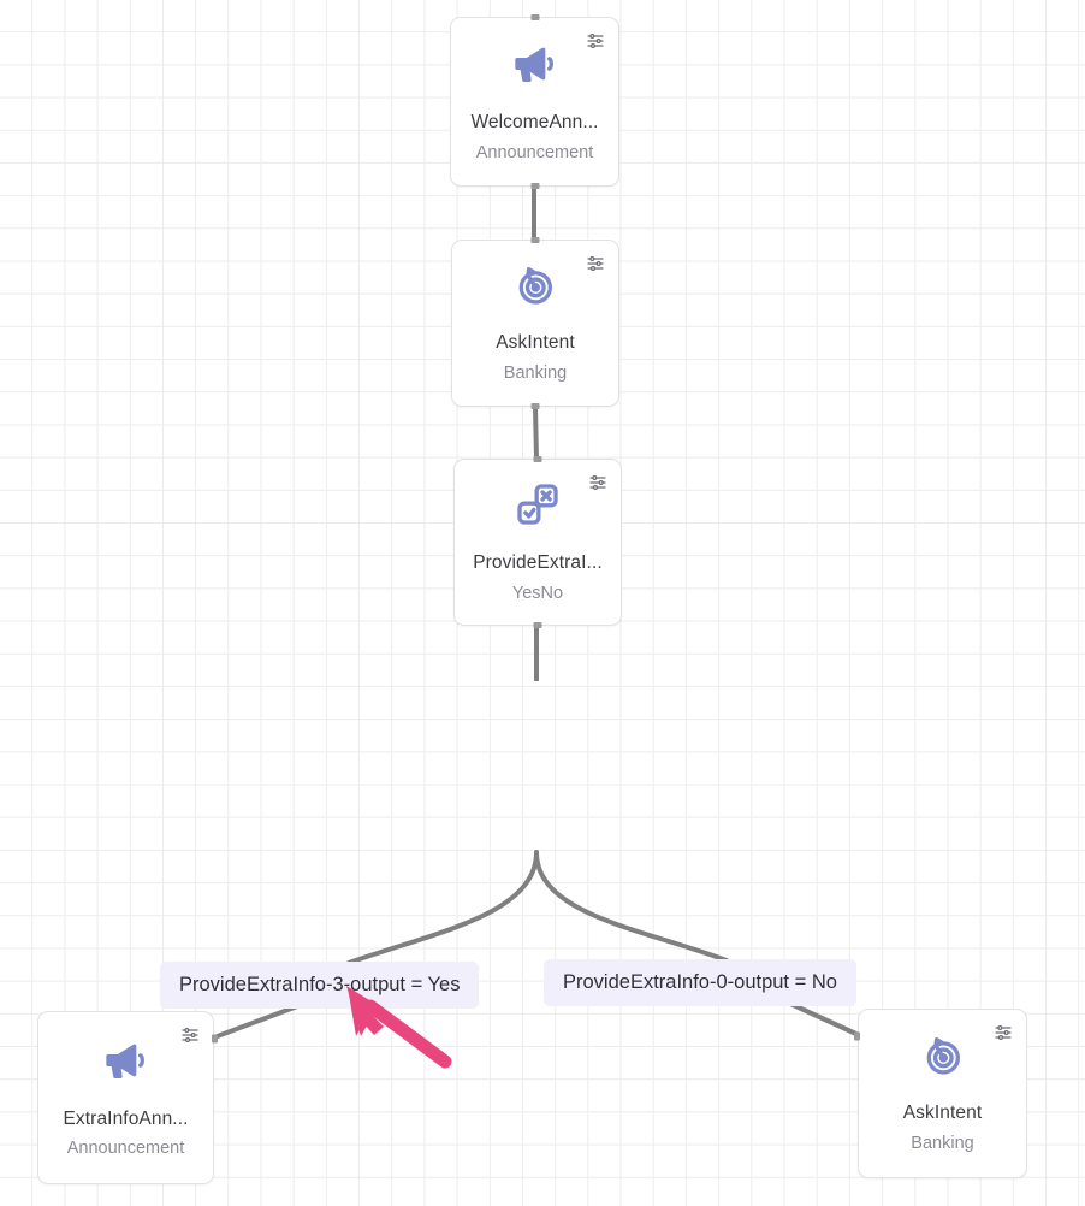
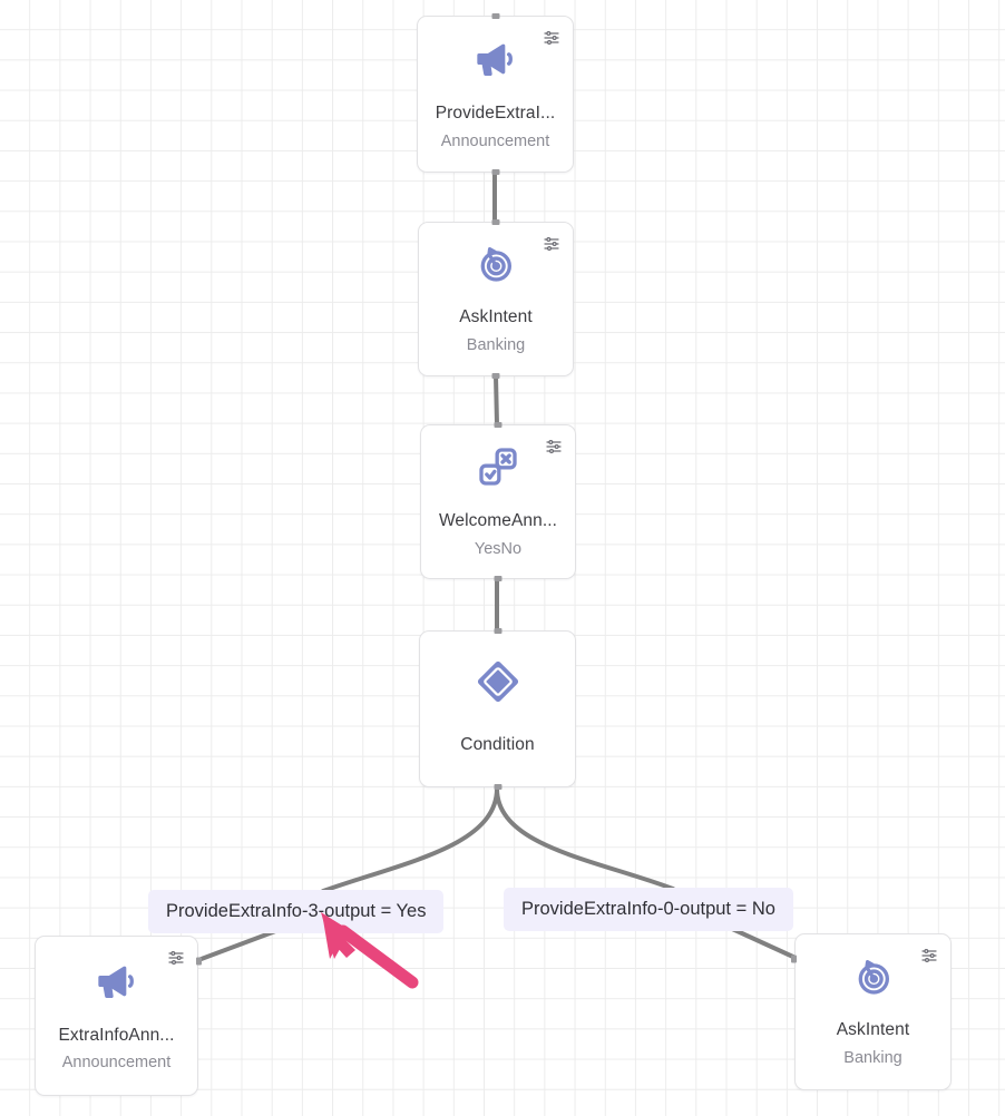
- WelcomeAnn...
+ ProvideExtraI...
  Announcement
  AskIntent
  Banking
- ProvideExtraI...
+ WelcomeAnn...
  YesNo
+ Condition
  ProvideExtraInfo-3-output = Yes
  ProvideExtraInfo-0-output = No
  ExtraInfoAnn...
  Announcement
  AskIntent
  Banking
